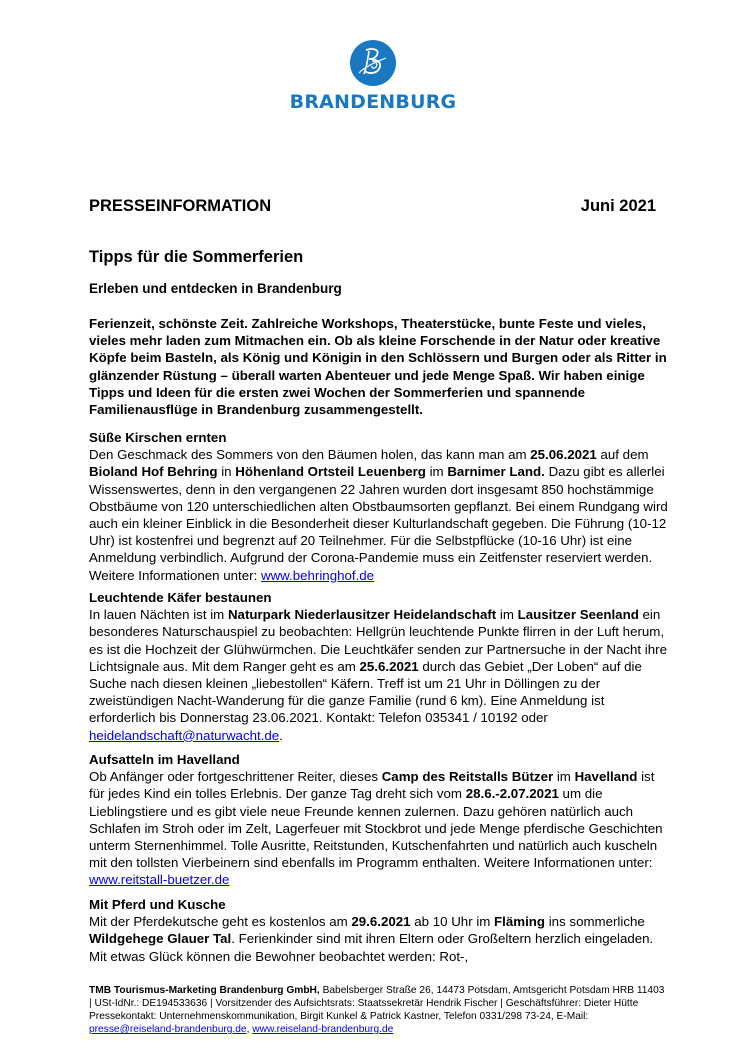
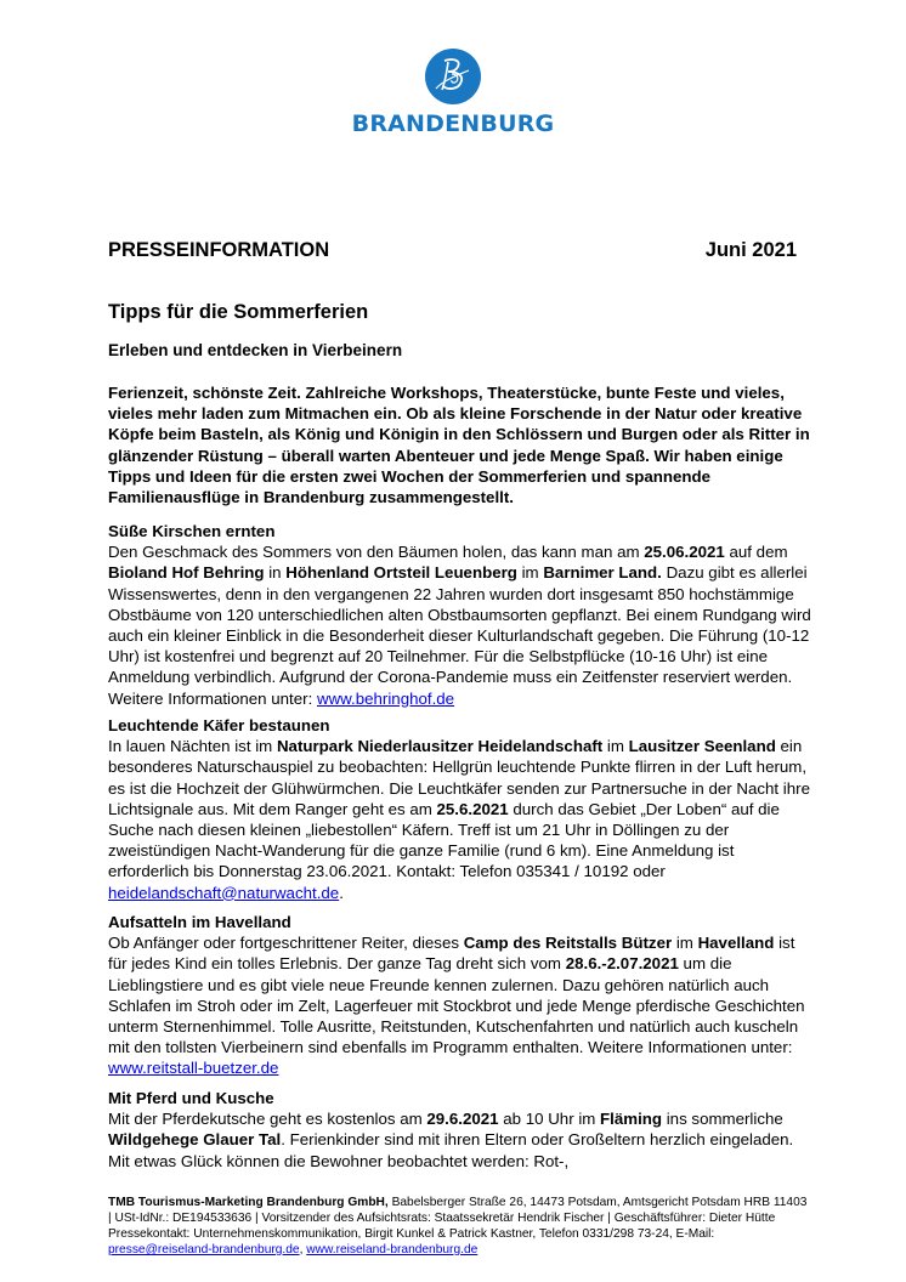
  BRANDENBURG
  PRESSEINFORMATION
  Juni 2021
  Tipps für die Sommerferien
- Erleben und entdecken in Brandenburg
+ Erleben und entdecken in Vierbeinern
  Ferienzeit, schönste Zeit. Zahlreiche Workshops, Theaterstücke, bunte Feste und vieles, vieles mehr laden zum Mitmachen ein. Ob als kleine Forschende in der Natur oder kreative Köpfe beim Basteln, als König und Königin in den Schlössern und Burgen oder als Ritter in glänzender Rüstung – überall warten Abenteuer und jede Menge Spaß. Wir haben einige Tipps und Ideen für die ersten zwei Wochen der Sommerferien und spannende Familienausflüge in Brandenburg zusammengestellt.
  Süße Kirschen ernten
  Den Geschmack des Sommers von den Bäumen holen, das kann man am 25.06.2021 auf dem Bioland Hof Behring in Höhenland Ortsteil Leuenberg im Barnimer Land. Dazu gibt es allerlei Wissenswertes, denn in den vergangenen 22 Jahren wurden dort insgesamt 850 hochstämmige Obstbäume von 120 unterschiedlichen alten Obstbaumsorten gepflanzt. Bei einem Rundgang wird auch ein kleiner Einblick in die Besonderheit dieser Kulturlandschaft gegeben. Die Führung (10-12 Uhr) ist kostenfrei und begrenzt auf 20 Teilnehmer. Für die Selbstpflücke (10-16 Uhr) ist eine Anmeldung verbindlich. Aufgrund der Corona-Pandemie muss ein Zeitfenster reserviert werden. Weitere Informationen unter: www.behringhof.de
  Leuchtende Käfer bestaunen
  In lauen Nächten ist im Naturpark Niederlausitzer Heidelandschaft im Lausitzer Seenland ein besonderes Naturschauspiel zu beobachten: Hellgrün leuchtende Punkte flirren in der Luft herum, es ist die Hochzeit der Glühwürmchen. Die Leuchtkäfer senden zur Partnersuche in der Nacht ihre Lichtsignale aus. Mit dem Ranger geht es am 25.6.2021 durch das Gebiet „Der Loben“ auf die Suche nach diesen kleinen „liebestollen“ Käfern. Treff ist um 21 Uhr in Döllingen zu der zweistündigen Nacht-Wanderung für die ganze Familie (rund 6 km). Eine Anmeldung ist erforderlich bis Donnerstag 23.06.2021. Kontakt: Telefon 035341 / 10192 oder heidelandschaft@naturwacht.de.
  Aufsatteln im Havelland
  Ob Anfänger oder fortgeschrittener Reiter, dieses Camp des Reitstalls Bützer im Havelland ist für jedes Kind ein tolles Erlebnis. Der ganze Tag dreht sich vom 28.6.-2.07.2021 um die Lieblingstiere und es gibt viele neue Freunde kennen zulernen. Dazu gehören natürlich auch Schlafen im Stroh oder im Zelt, Lagerfeuer mit Stockbrot und jede Menge pferdische Geschichten unterm Sternenhimmel. Tolle Ausritte, Reitstunden, Kutschenfahrten und natürlich auch kuscheln mit den tollsten Vierbeinern sind ebenfalls im Programm enthalten. Weitere Informationen unter: www.reitstall-buetzer.de
  Mit Pferd und Kusche
  Mit der Pferdekutsche geht es kostenlos am 29.6.2021 ab 10 Uhr im Fläming ins sommerliche Wildgehege Glauer Tal. Ferienkinder sind mit ihren Eltern oder Großeltern herzlich eingeladen. Mit etwas Glück können die Bewohner beobachtet werden: Rot-,
  TMB Tourismus-Marketing Brandenburg GmbH, Babelsberger Straße 26, 14473 Potsdam, Amtsgericht Potsdam HRB 11403 | USt-IdNr.: DE194533636 | Vorsitzender des Aufsichtsrats: Staatssekretär Hendrik Fischer | Geschäftsführer: Dieter Hütte Pressekontakt: Unternehmenskommunikation, Birgit Kunkel & Patrick Kastner, Telefon 0331/298 73-24, E-Mail: presse@reiseland-brandenburg.de, www.reiseland-brandenburg.de
